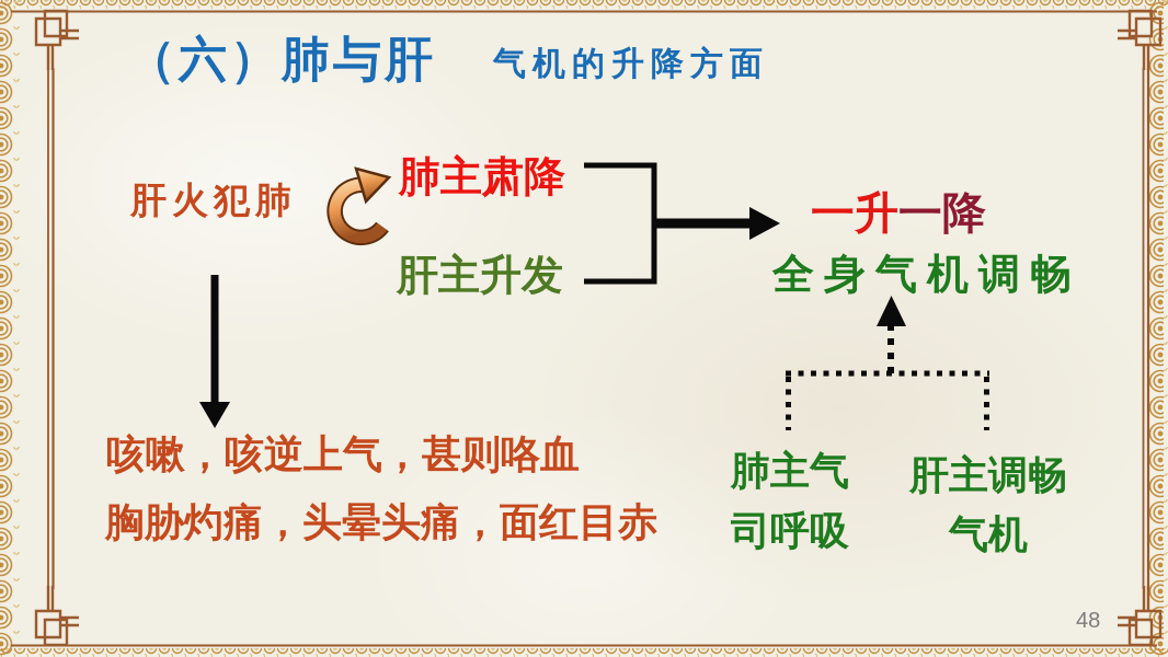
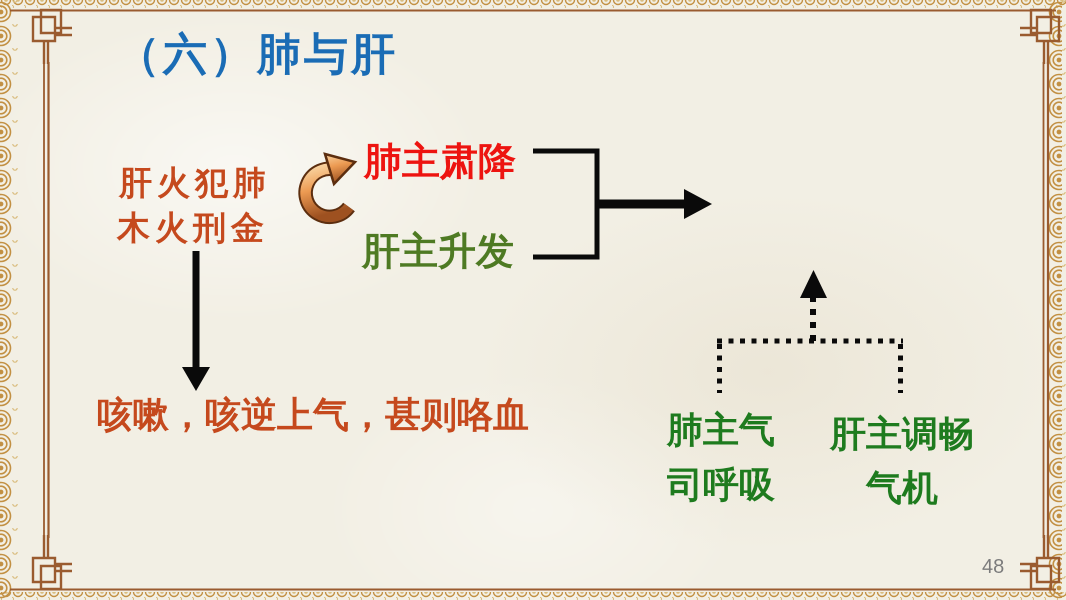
  （六）肺与肝
- 气机的升降方面
  肝火犯肺
+ 木火刑金
  肺主肃降
  肝主升发
- 一升一降
- 全身气机调畅
  咳嗽，咳逆上气，甚则咯血
- 胸胁灼痛，头晕头痛，面红目赤
  肺主气
  司呼吸
  肝主调畅
  气机
  48
